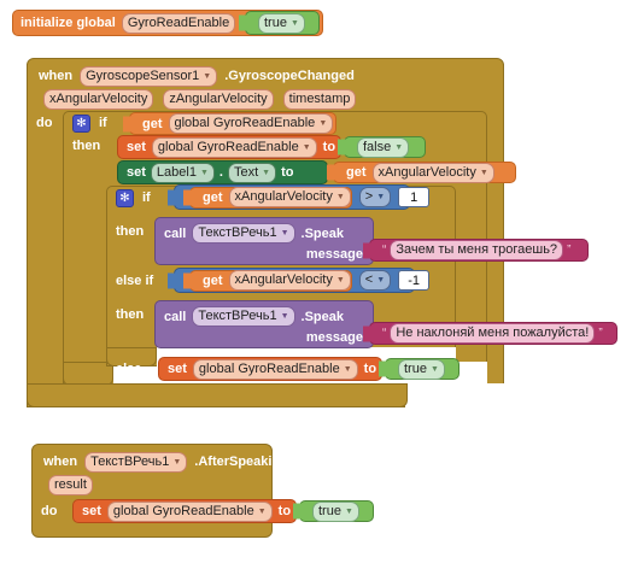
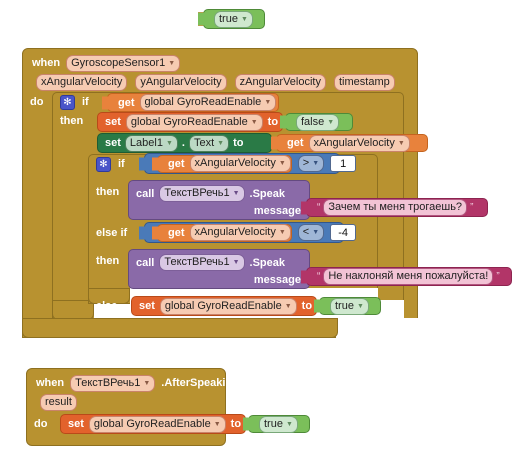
- initialize global
- GyroReadEnable
  true
  when
  GyroscopeSensor1
- .GyroscopeChanged
  xAngularVelocity
+ yAngularVelocity
  zAngularVelocity
  timestamp
  do
  ✻
  if
  get
  global GyroReadEnable
  then
  set
  global GyroReadEnable
  to
  false
  set
  Label1
  .
  Text
  to
  get
  xAngularVelocity
  ✻
  if
  get
  xAngularVelocity
  >
  1
  then
  call
  ТекстВРечь1
  .Speak
  message
  “
  Зачем ты меня трогаешь?
  ”
  else if
  get
  xAngularVelocity
  <
- -1
+ -4
  then
  call
  ТекстВРечь1
  .Speak
  message
  “
  Не наклоняй меня пожалуйста!
  ”
  else
  set
  global GyroReadEnable
  to
  true
  when
  ТекстВРечь1
  .AfterSpeaking
  result
  do
  set
  global GyroReadEnable
  to
  true
